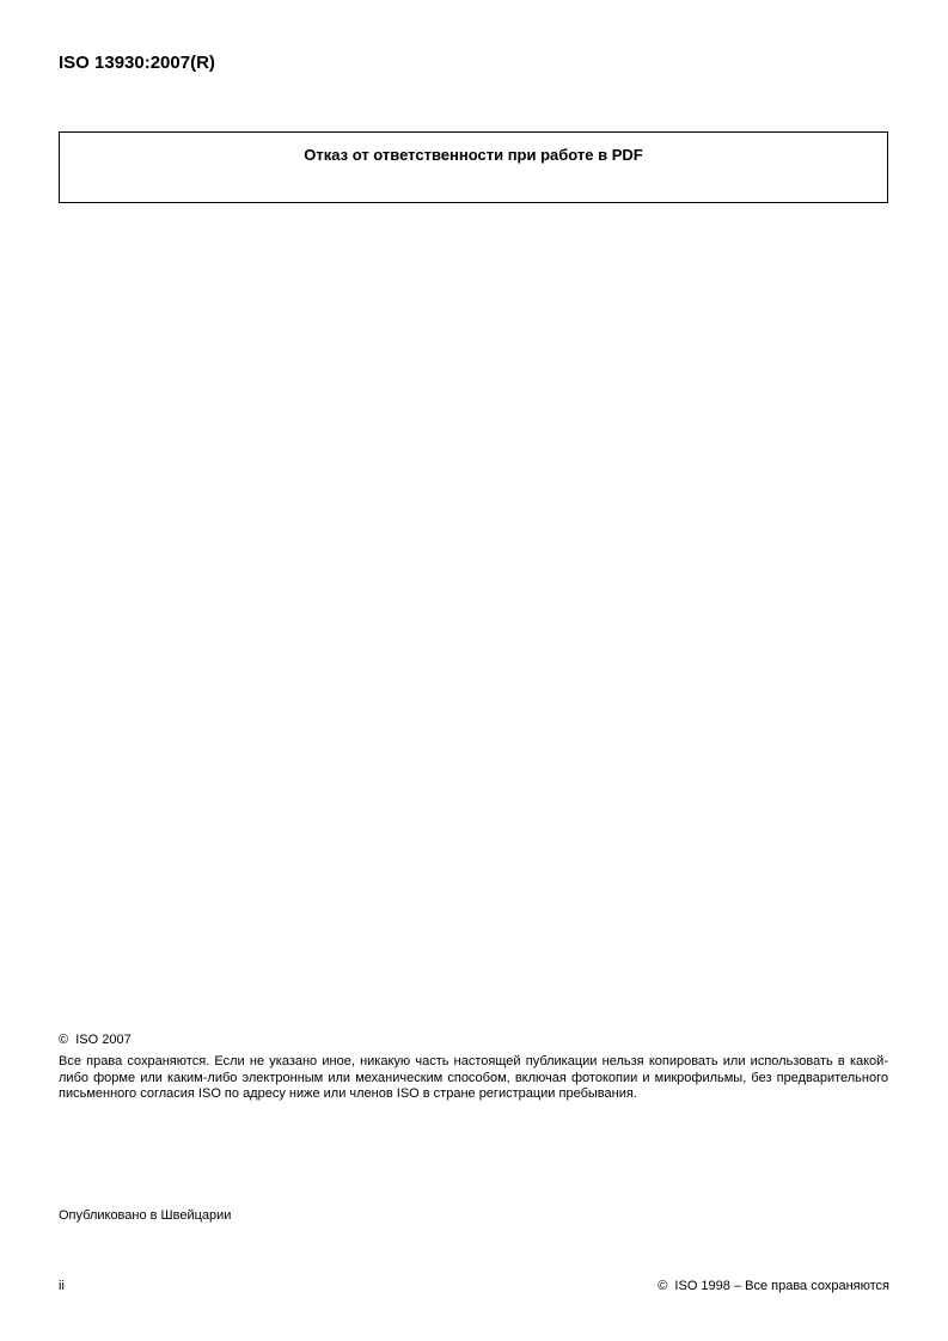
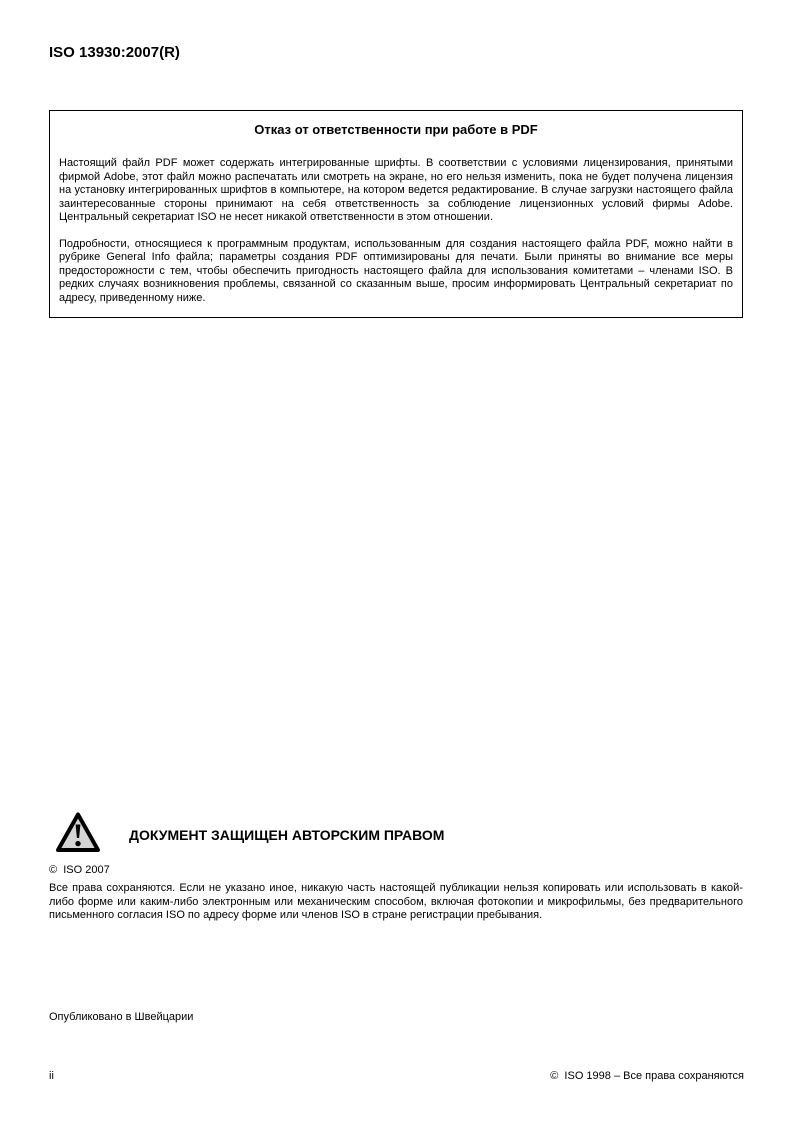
  ISO 13930:2007(R)
  Отказ от ответственности при работе в PDF
+ Настоящий файл PDF может содержать интегрированные шрифты. В соответствии с условиями лицензирования, принятыми фирмой Adobe, этот файл можно распечатать или смотреть на экране, но его нельзя изменить, пока не будет получена лицензия на установку интегрированных шрифтов в компьютере, на котором ведется редактирование. В случае загрузки настоящего файла заинтересованные стороны принимают на себя ответственность за соблюдение лицензионных условий фирмы Adobe. Центральный секретариат ISO не несет никакой ответственности в этом отношении.
+ Подробности, относящиеся к программным продуктам, использованным для создания настоящего файла PDF, можно найти в рубрике General Info файла; параметры создания PDF оптимизированы для печати. Были приняты во внимание все меры предосторожности с тем, чтобы обеспечить пригодность настоящего файла для использования комитетами – членами ISO. В редких случаях возникновения проблемы, связанной со сказанным выше, просим информировать Центральный секретариат по адресу, приведенному ниже.
+ ДОКУМЕНТ ЗАЩИЩЕН АВТОРСКИМ ПРАВОМ
  © ISO 2007
- Все права сохраняются. Если не указано иное, никакую часть настоящей публикации нельзя копировать или использовать в какой-либо форме или каким-либо электронным или механическим способом, включая фотокопии и микрофильмы, без предварительного письменного согласия ISO по адресу ниже или членов ISO в стране регистрации пребывания.
+ Все права сохраняются. Если не указано иное, никакую часть настоящей публикации нельзя копировать или использовать в какой-либо форме или каким-либо электронным или механическим способом, включая фотокопии и микрофильмы, без предварительного письменного согласия ISO по адресу форме или членов ISO в стране регистрации пребывания.
  Опубликовано в Швейцарии
  ii
  © ISO 1998 – Все права сохраняются
